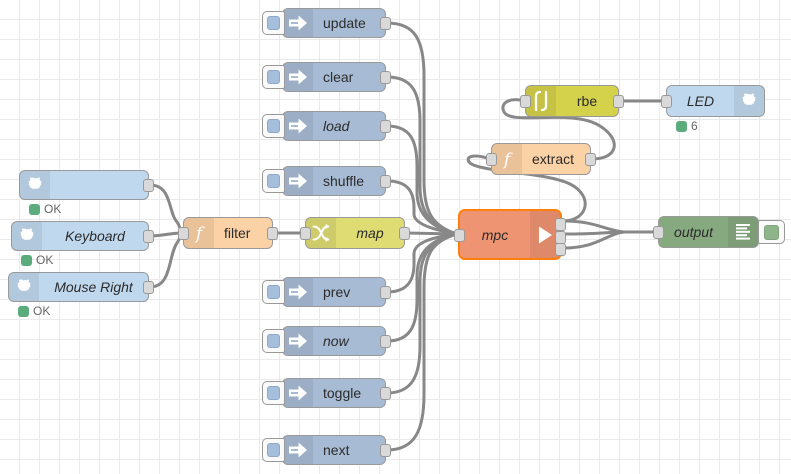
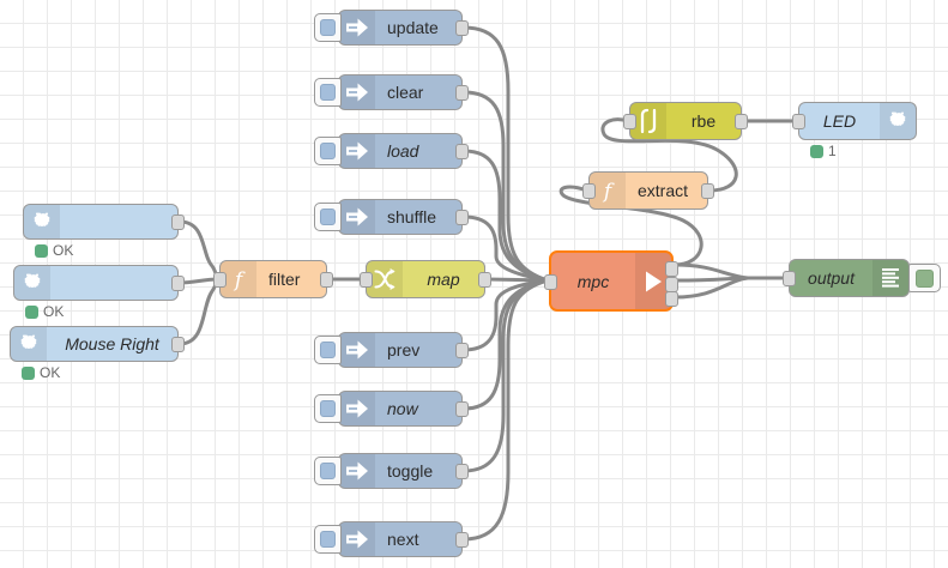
  OK
- Keyboard
  OK
  Mouse Right
  OK
  f
  filter
  map
  update
  clear
  load
  shuffle
  prev
  now
  toggle
  next
  f
  extract
  rbe
  LED
- 6
+ 1
  mpc
  output
